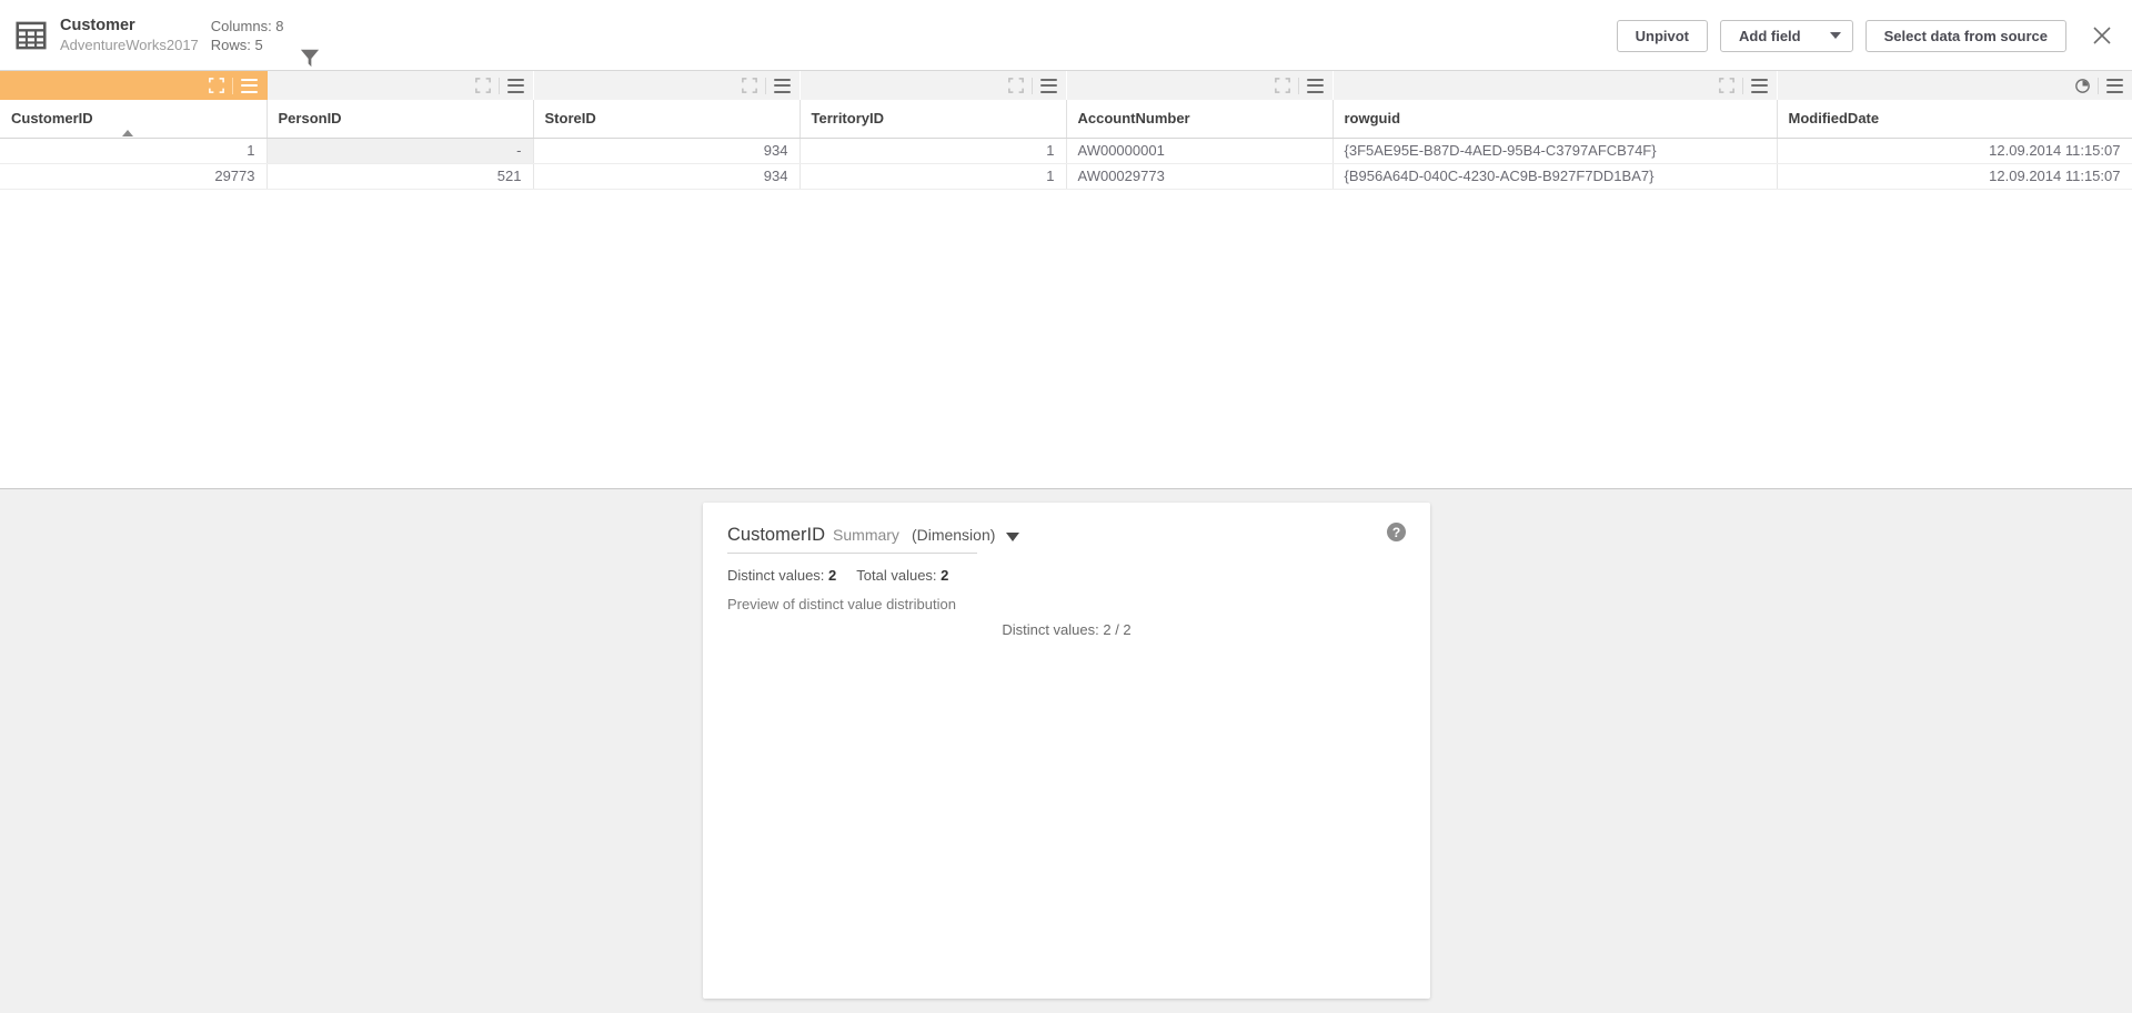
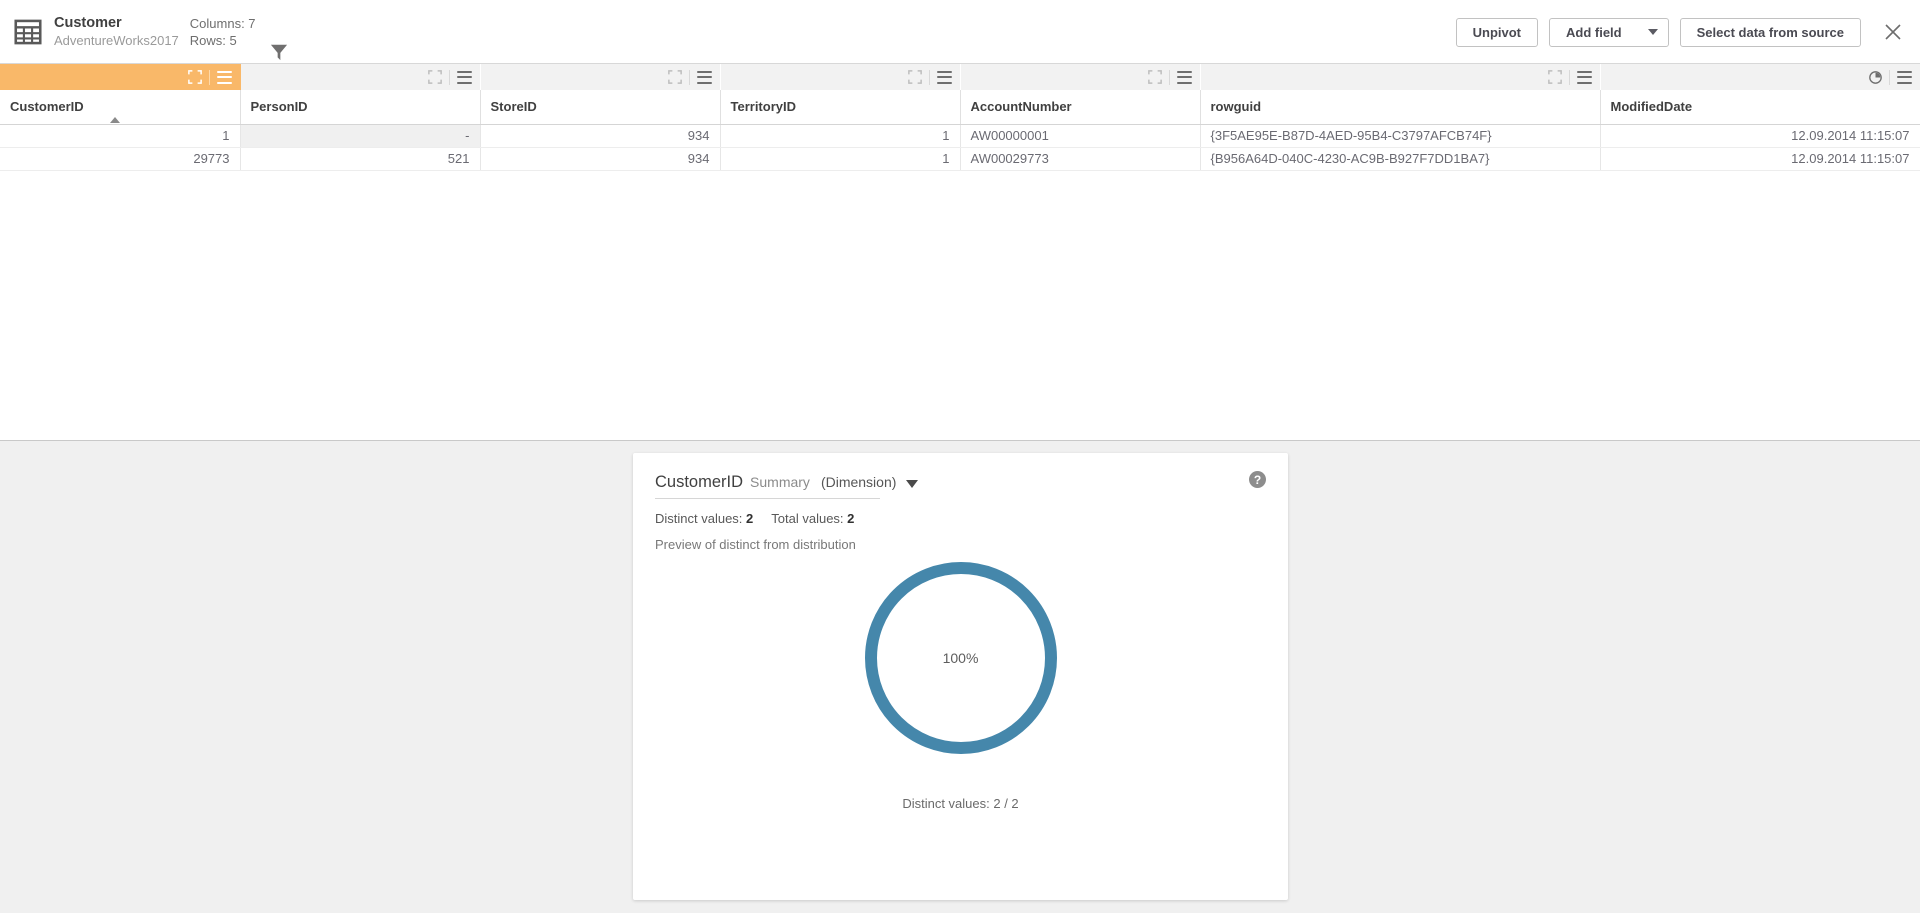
  Customer
  AdventureWorks2017
- Columns: 8
+ Columns: 7
  Rows: 5
  Unpivot
  Add field
  Select data from source
  CustomerID	PersonID	StoreID	TerritoryID	AccountNumber	rowguid	ModifiedDate
  1	-	934	1	AW00000001	{3F5AE95E-B87D-4AED-95B4-C3797AFCB74F}	12.09.2014 11:15:07
  29773	521	934	1	AW00029773	{B956A64D-040C-4230-AC9B-B927F7DD1BA7}	12.09.2014 11:15:07
  CustomerID
  Summary
  (Dimension)
  ?
  Distinct values: 2
  Total values: 2
- Preview of distinct value distribution
+ Preview of distinct from distribution
+ 100%
  Distinct values: 2 / 2
